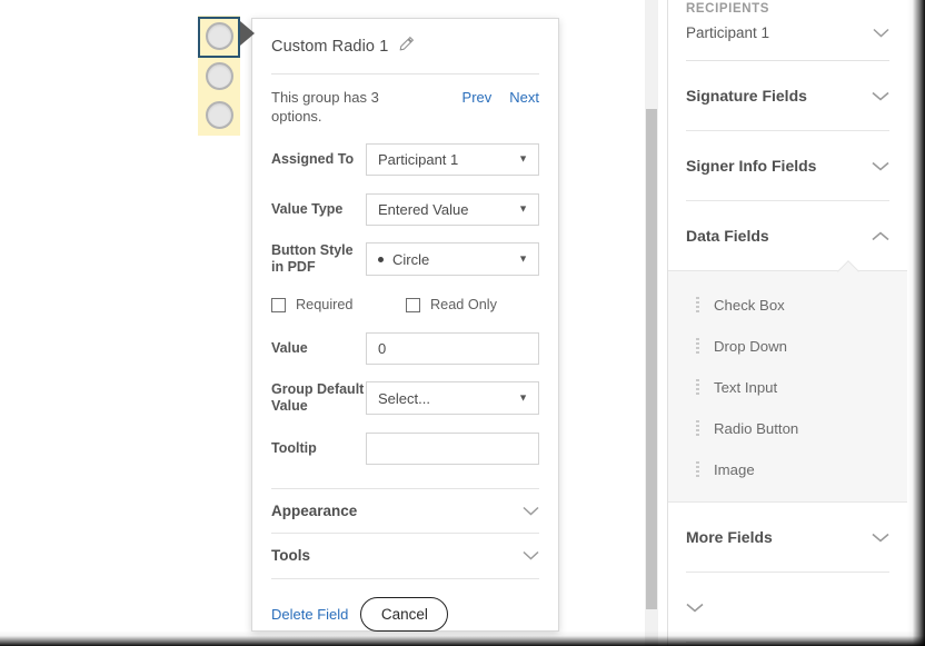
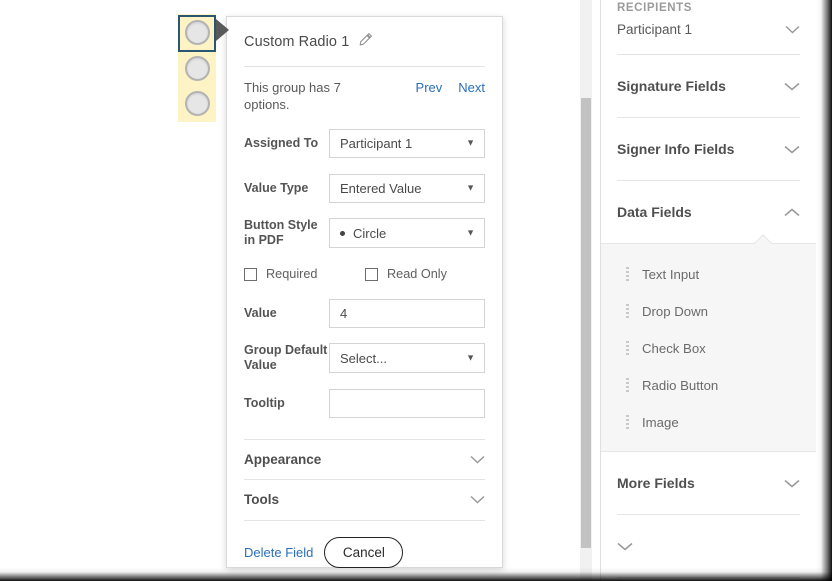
  Custom Radio 1
- This group has 3 options.
+ This group has 7 options.
  Prev
  Next
  Assigned To
  Participant 1
  ▼
  Value Type
  Entered Value
  ▼
  Button Style in PDF
  Circle
  ▼
  Required
  Read Only
  Value
- 0
+ 4
  Group Default Value
  Select...
  ▼
  Tooltip
  Appearance
  Tools
  Delete Field
  Cancel
  RECIPIENTS
  Participant 1
  Signature Fields
  Signer Info Fields
  Data Fields
- Check Box
+ Text Input
  Drop Down
- Text Input
+ Check Box
  Radio Button
  Image
  More Fields
